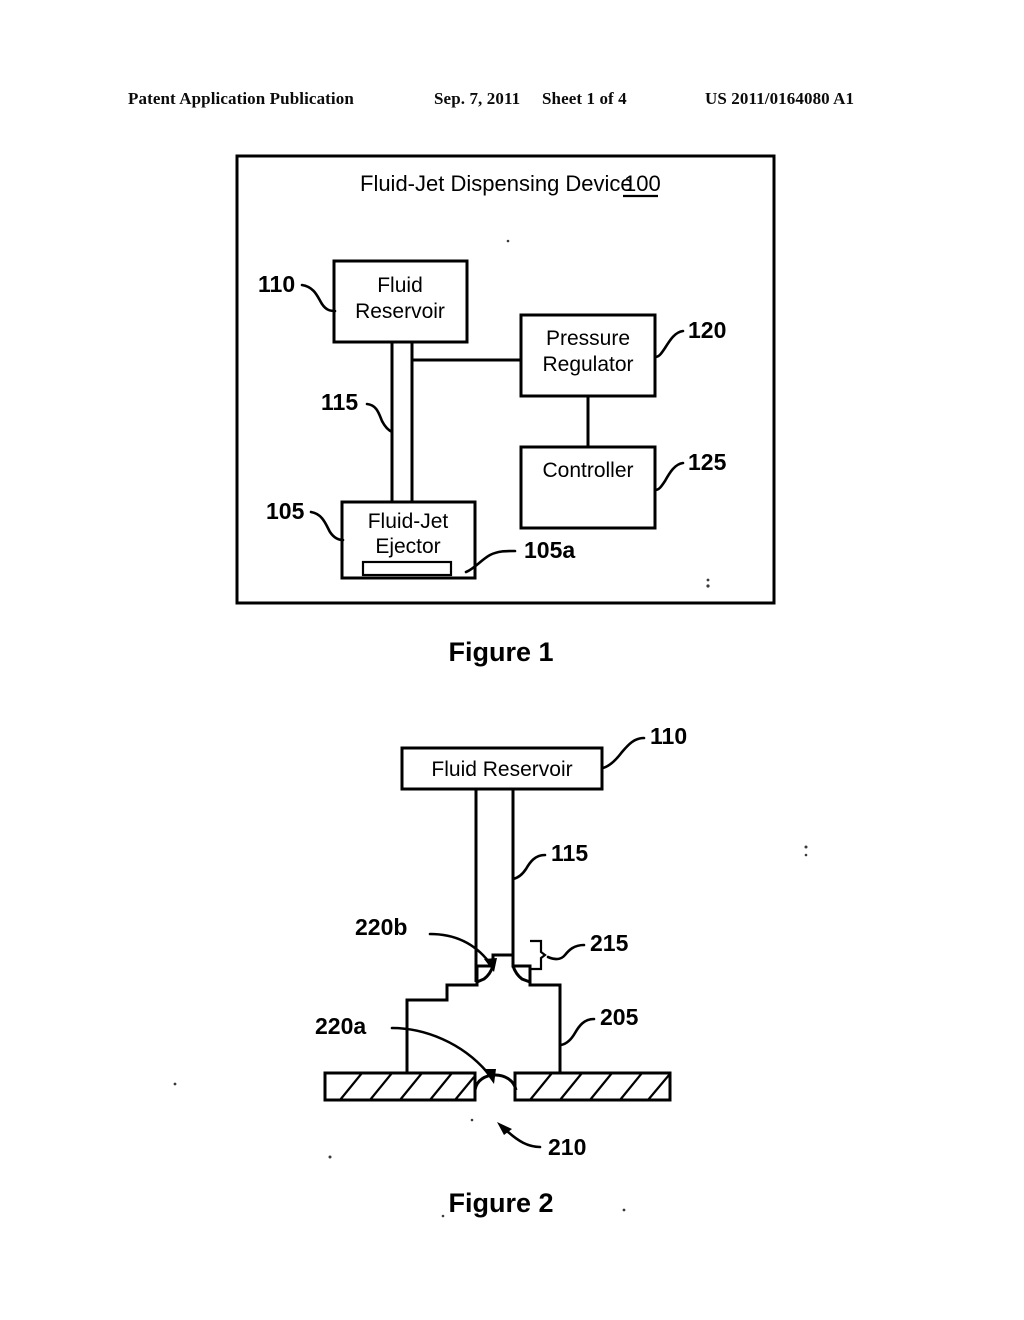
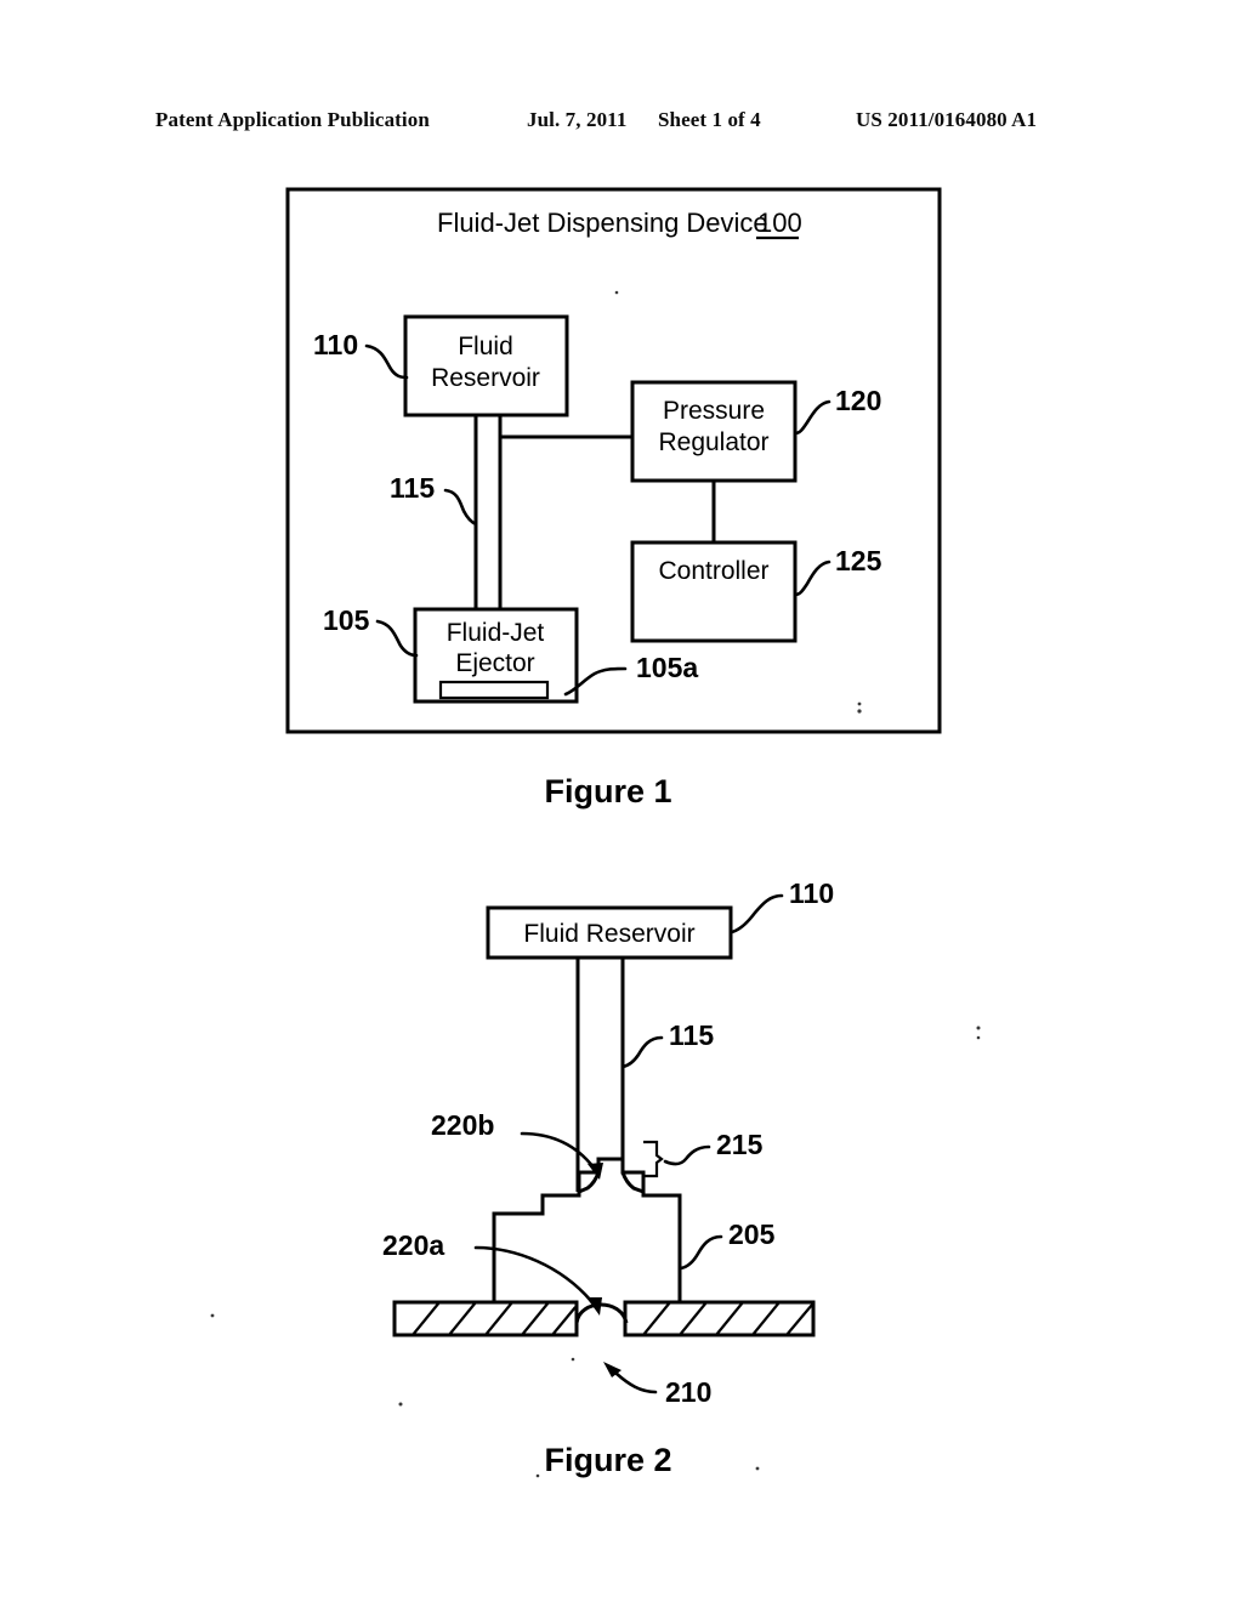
  Patent Application Publication
- Sep. 7, 2011
+ Jul. 7, 2011
  Sheet 1 of 4
  US 2011/0164080 A1
  Fluid-Jet Dispensing Device
  100
  Fluid
  Reservoir
  110
  Pressure
  Regulator
  120
  Controller
  125
  Fluid-Jet
  Ejector
  105
  105a
  115
  Figure 1
  Fluid Reservoir
  110
  115
  205
  215
  210
  220b
  220a
  Figure 2
